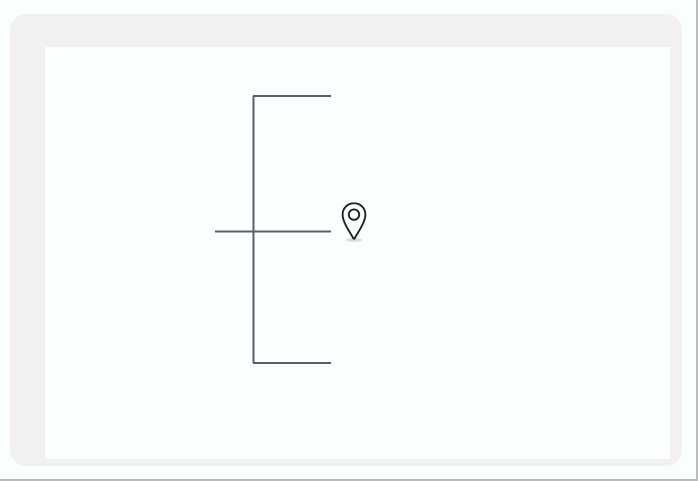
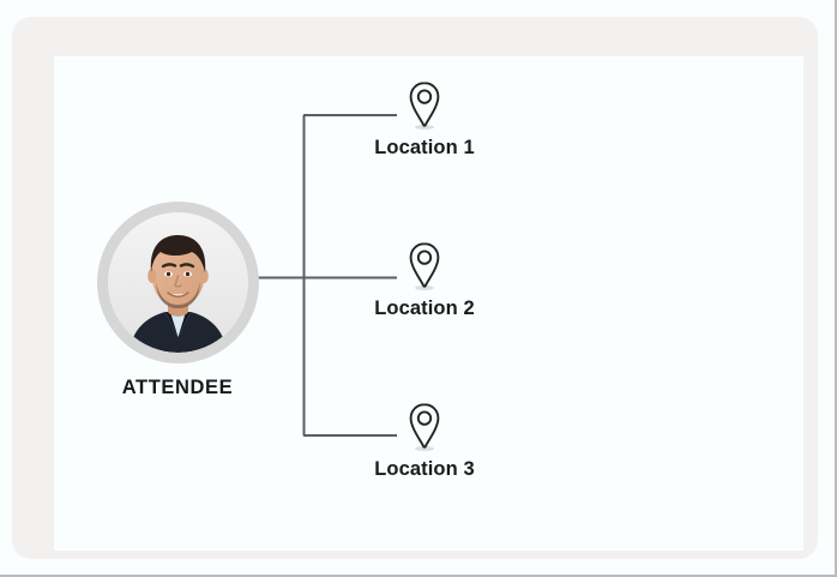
+ ATTENDEE
+ Location 1
+ Location 2
+ Location 3
